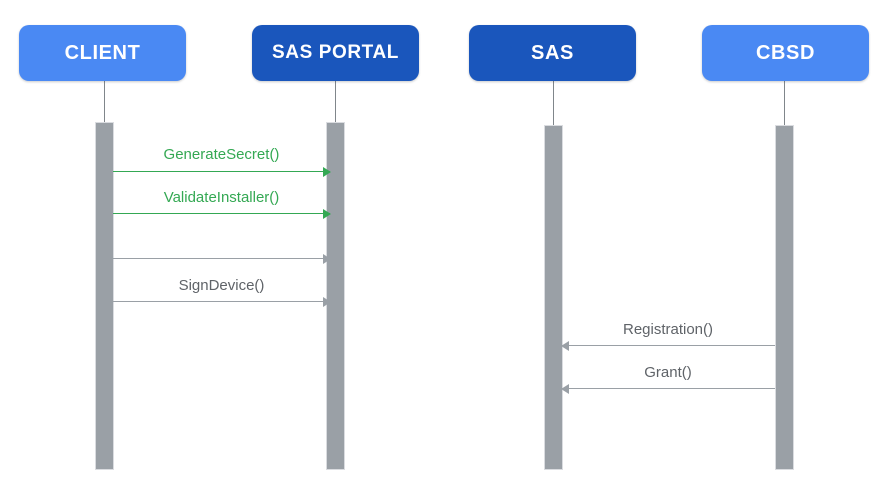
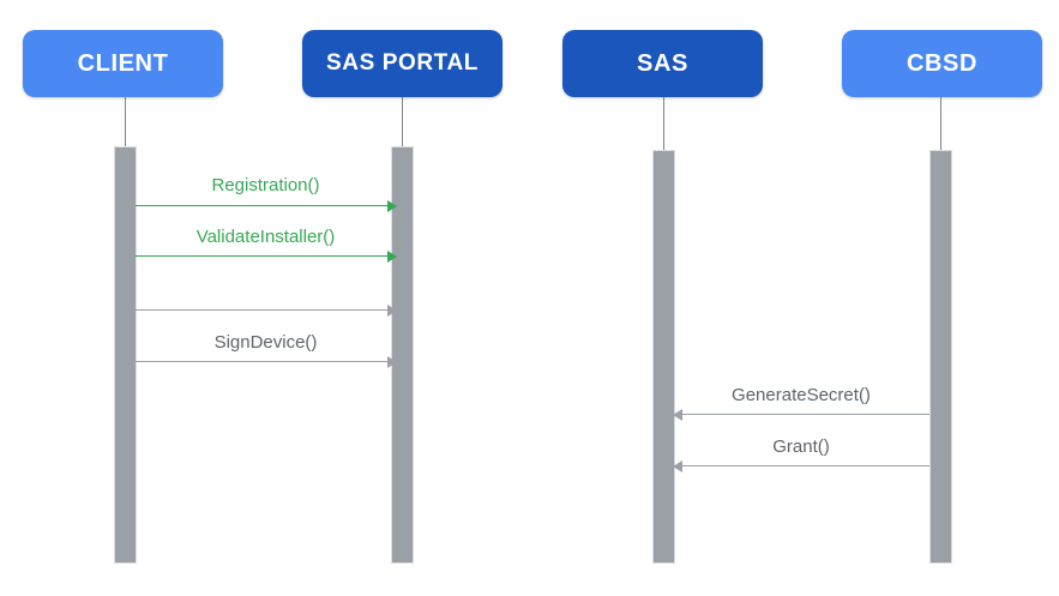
  CLIENT
  SAS PORTAL
  SAS
  CBSD
- GenerateSecret()
+ Registration()
  ValidateInstaller()
  SignDevice()
- Registration()
+ GenerateSecret()
  Grant()
